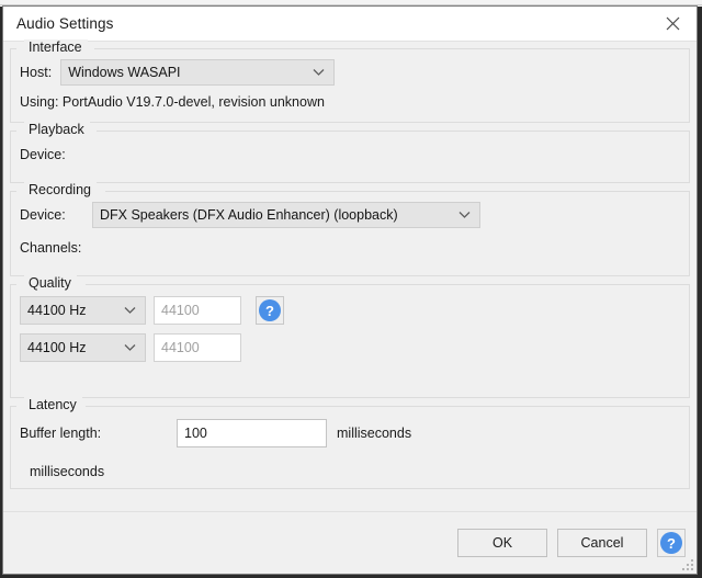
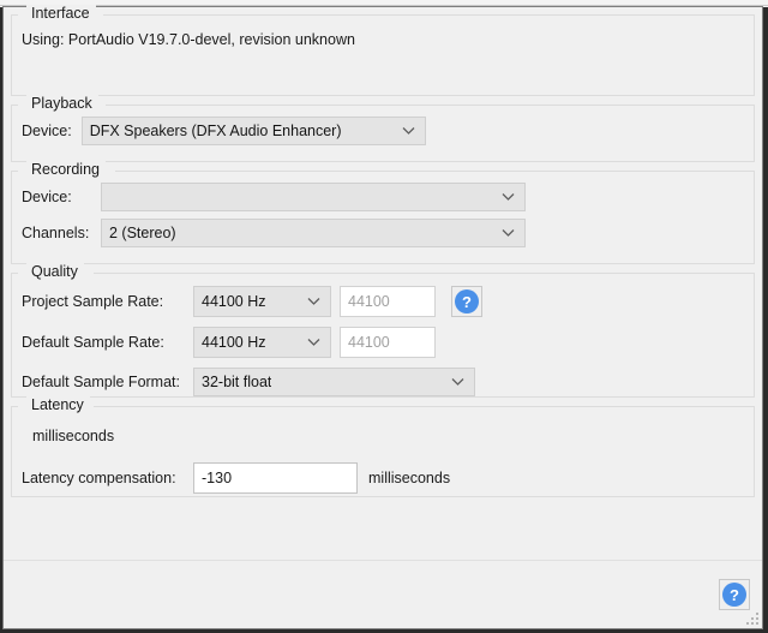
- Audio Settings
  Interface
- Host:
- Windows WASAPI
  Using: PortAudio V19.7.0-devel, revision unknown
  Playback
  Device:
+ DFX Speakers (DFX Audio Enhancer)
  Recording
  Device:
- DFX Speakers (DFX Audio Enhancer) (loopback)
  Channels:
+ 2 (Stereo)
  Quality
+ Project Sample Rate:
  44100 Hz
  44100
  ?
+ Default Sample Rate:
  44100 Hz
  44100
+ Default Sample Format:
+ 32-bit float
  Latency
- Buffer length:
- 100
  milliseconds
+ Latency compensation:
+ -130
  milliseconds
- OK
- Cancel
  ?
